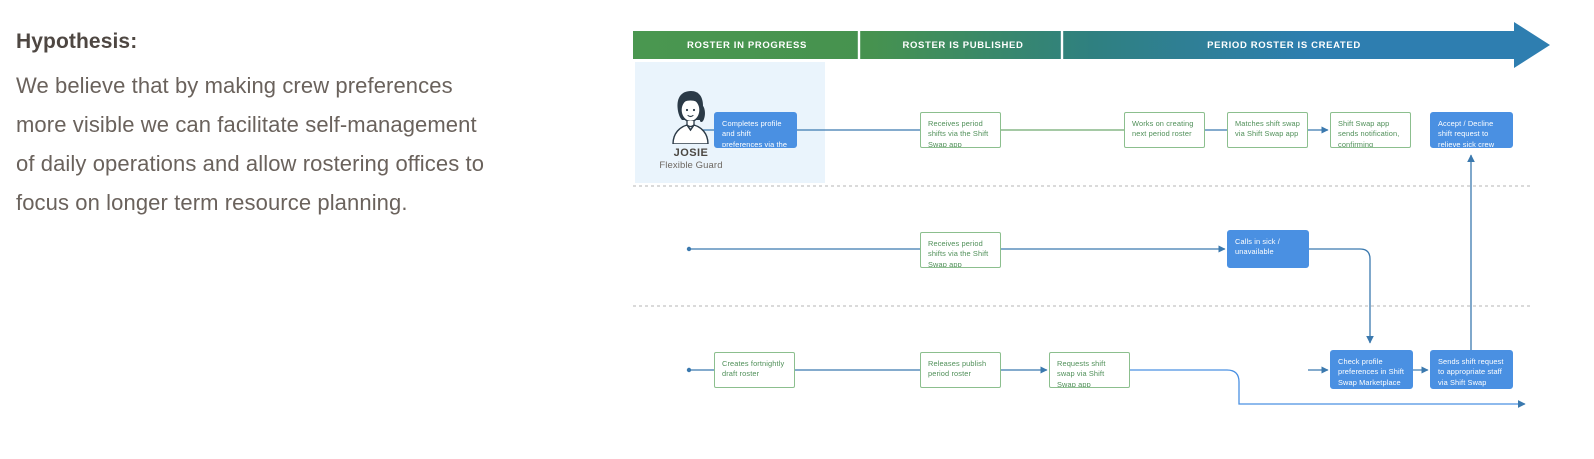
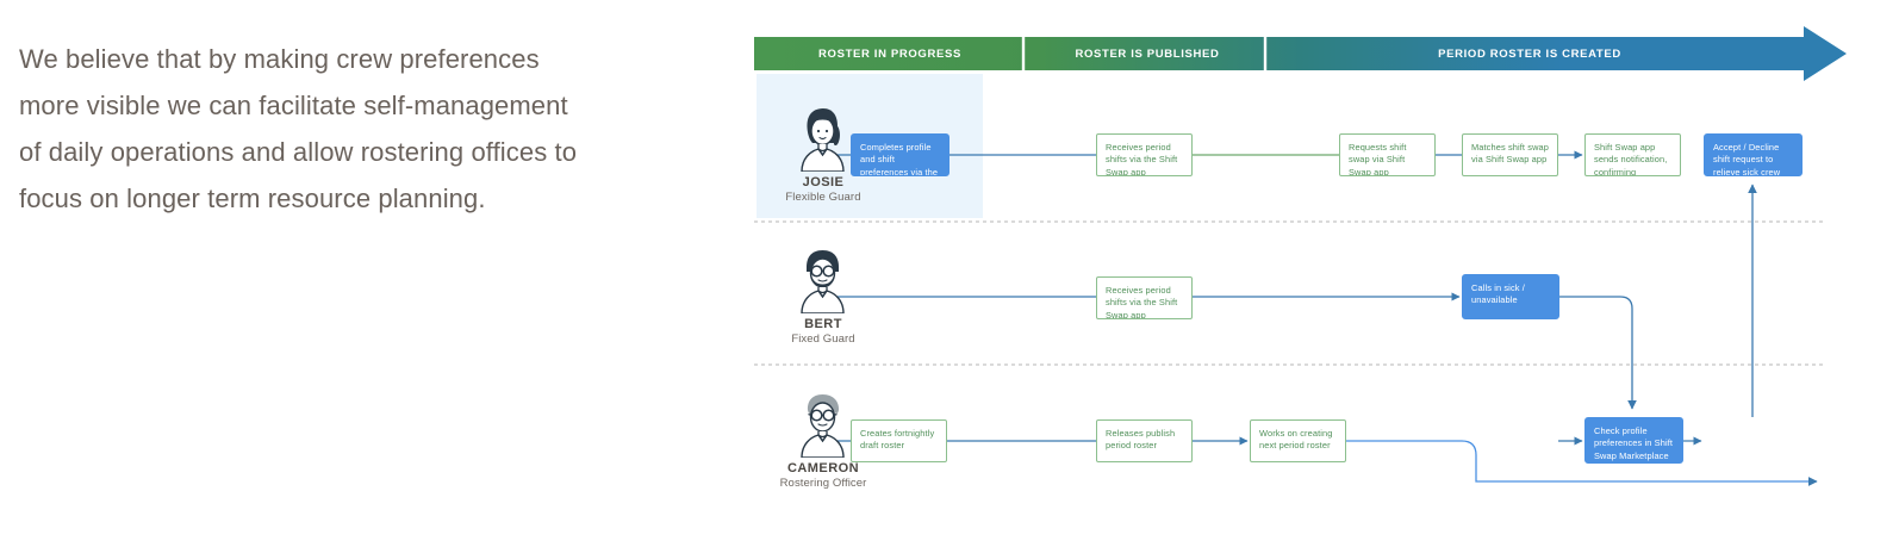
- Hypothesis:
  We believe that by making crew preferences more visible we can facilitate self-management of daily operations and allow rostering offices to focus on longer term resource planning.
  ROSTER IN PROGRESS
  ROSTER IS PUBLISHED
  PERIOD ROSTER IS CREATED
  JOSIE
  Flexible Guard
+ BERT
+ Fixed Guard
+ CAMERON
+ Rostering Officer
  Completes profile and shift preferences via the
  Receives period shifts via the Shift Swap app
- Works on creating next period roster
+ Requests shift swap via Shift Swap app
  Matches shift swap via Shift Swap app
  Accept / Decline shift request to relieve sick crew
  Receives period shifts via the Shift Swap app
  Calls in sick / unavailable
  Creates fortnightly draft roster
  Releases publish period roster
- Requests shift swap via Shift Swap app
+ Works on creating next period roster
- Sends shift request to appropriate staff via Shift Swap
